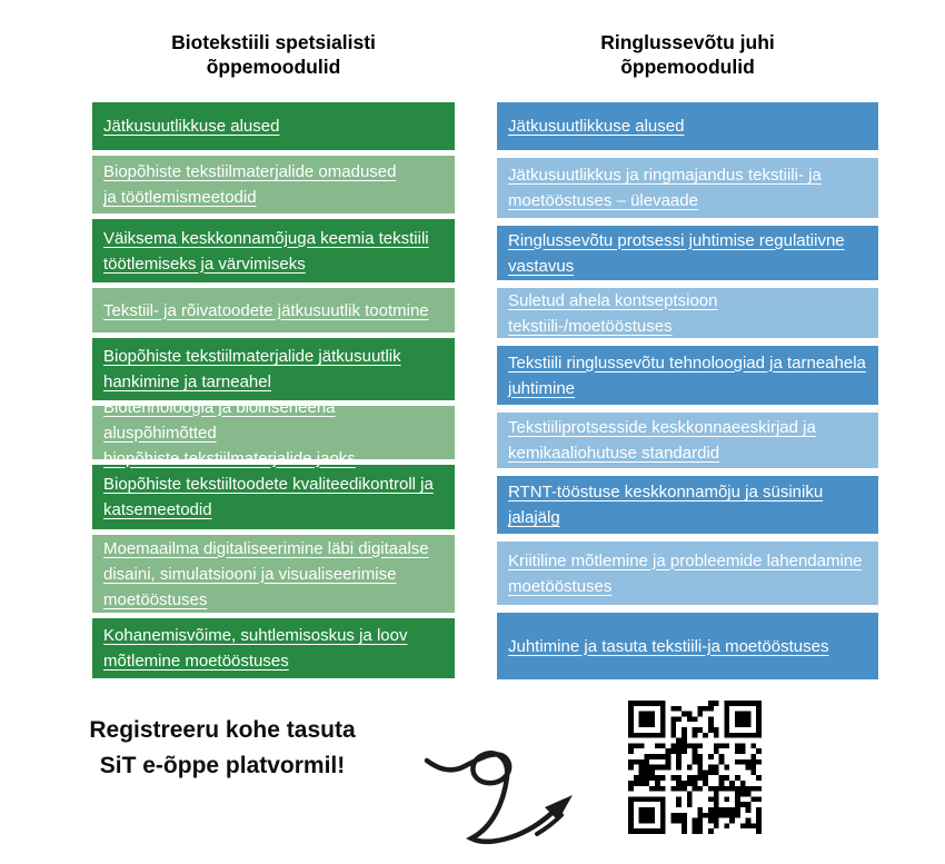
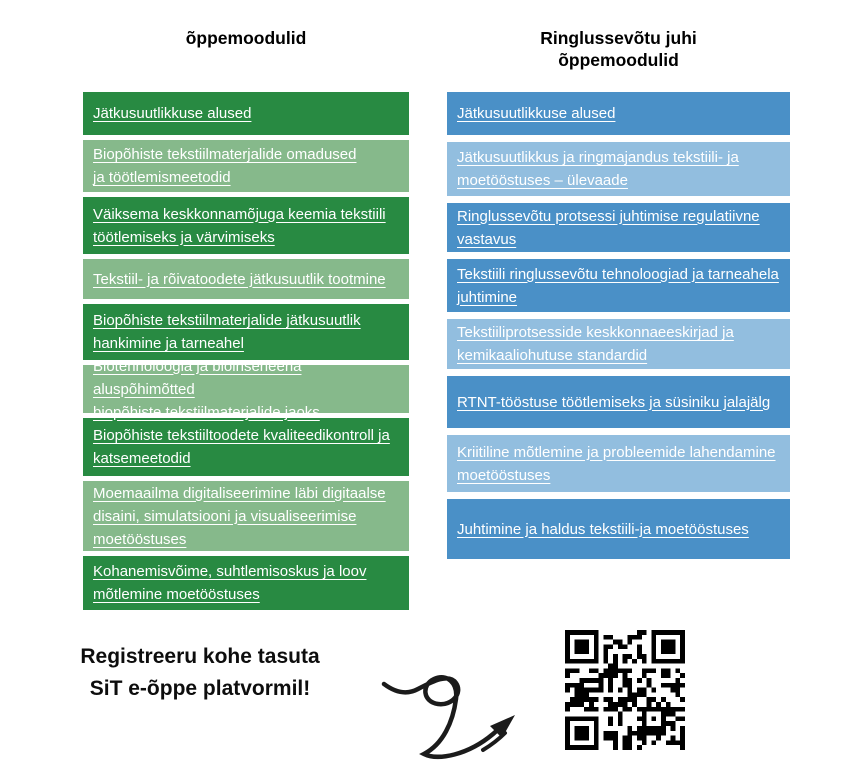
- Biotekstiili spetsialisti
  õppemoodulid
  Ringlussevõtu juhi
  õppemoodulid
  Jätkusuutlikkuse alused
  Biopõhiste tekstiilmaterjalide omadused
  ja töötlemismeetodid
  Väiksema keskkonnamõjuga keemia tekstiili
  töötlemiseks ja värvimiseks
  Tekstiil- ja rõivatoodete jätkusuutlik tootmine
  Biopõhiste tekstiilmaterjalide jätkusuutlik
  hankimine ja tarneahel
  Biotehnoloogia ja bioinseneeria aluspõhimõtted
  biopõhiste tekstiilmaterjalide jaoks
  Biopõhiste tekstiiltoodete kvaliteedikontroll ja
  katsemeetodid
  Moemaailma digitaliseerimine läbi digitaalse
  disaini, simulatsiooni ja visualiseerimise
  moetööstuses
  Kohanemisvõime, suhtlemisoskus ja loov
  mõtlemine moetööstuses
  Jätkusuutlikkuse alused
  Jätkusuutlikkus ja ringmajandus tekstiili- ja
  moetööstuses – ülevaade
  Ringlussevõtu protsessi juhtimise regulatiivne
  vastavus
- Suletud ahela kontseptsioon tekstiili-/moetööstuses
  Tekstiili ringlussevõtu tehnoloogiad ja tarneahela
  juhtimine
  Tekstiiliprotsesside keskkonnaeeskirjad ja
  kemikaaliohutuse standardid
- RTNT-tööstuse keskkonnamõju ja süsiniku jalajälg
+ RTNT-tööstuse töötlemiseks ja süsiniku jalajälg
  Kriitiline mõtlemine ja probleemide lahendamine
  moetööstuses
- Juhtimine ja tasuta tekstiili-ja moetööstuses
+ Juhtimine ja haldus tekstiili-ja moetööstuses
  Registreeru kohe tasuta
  SiT e-õppe platvormil!
